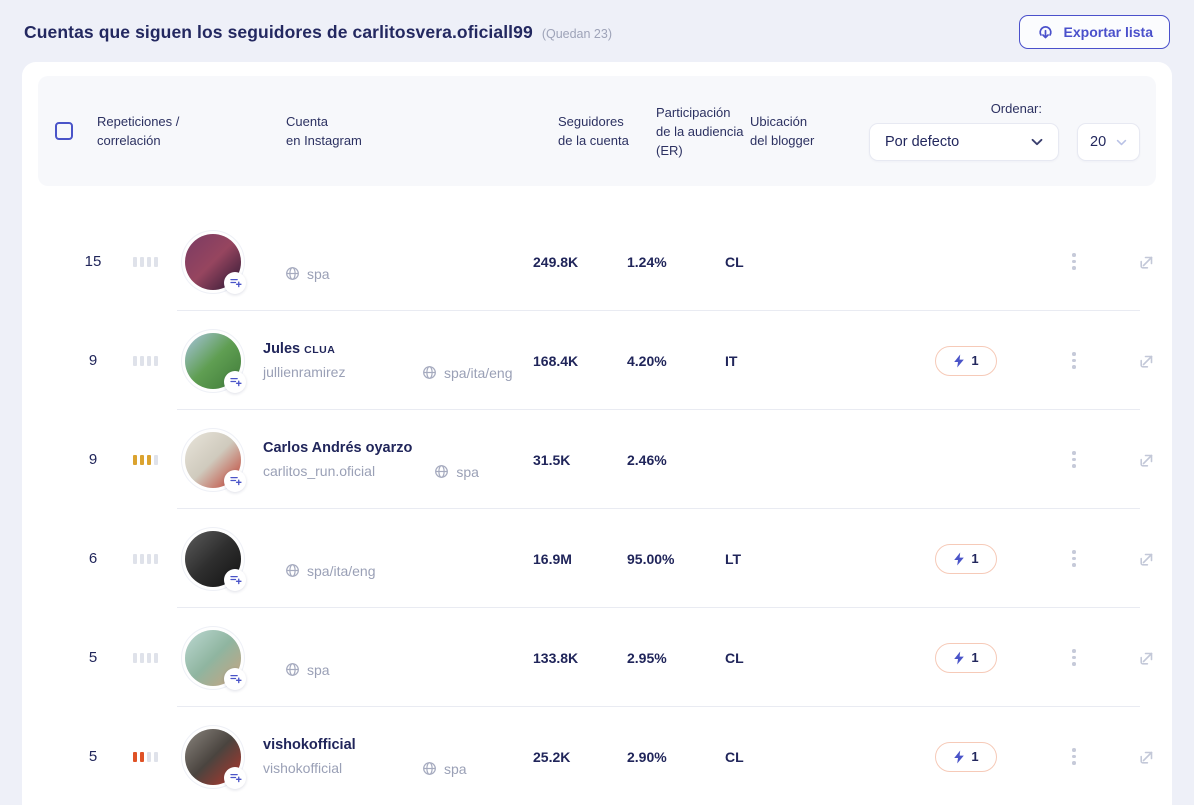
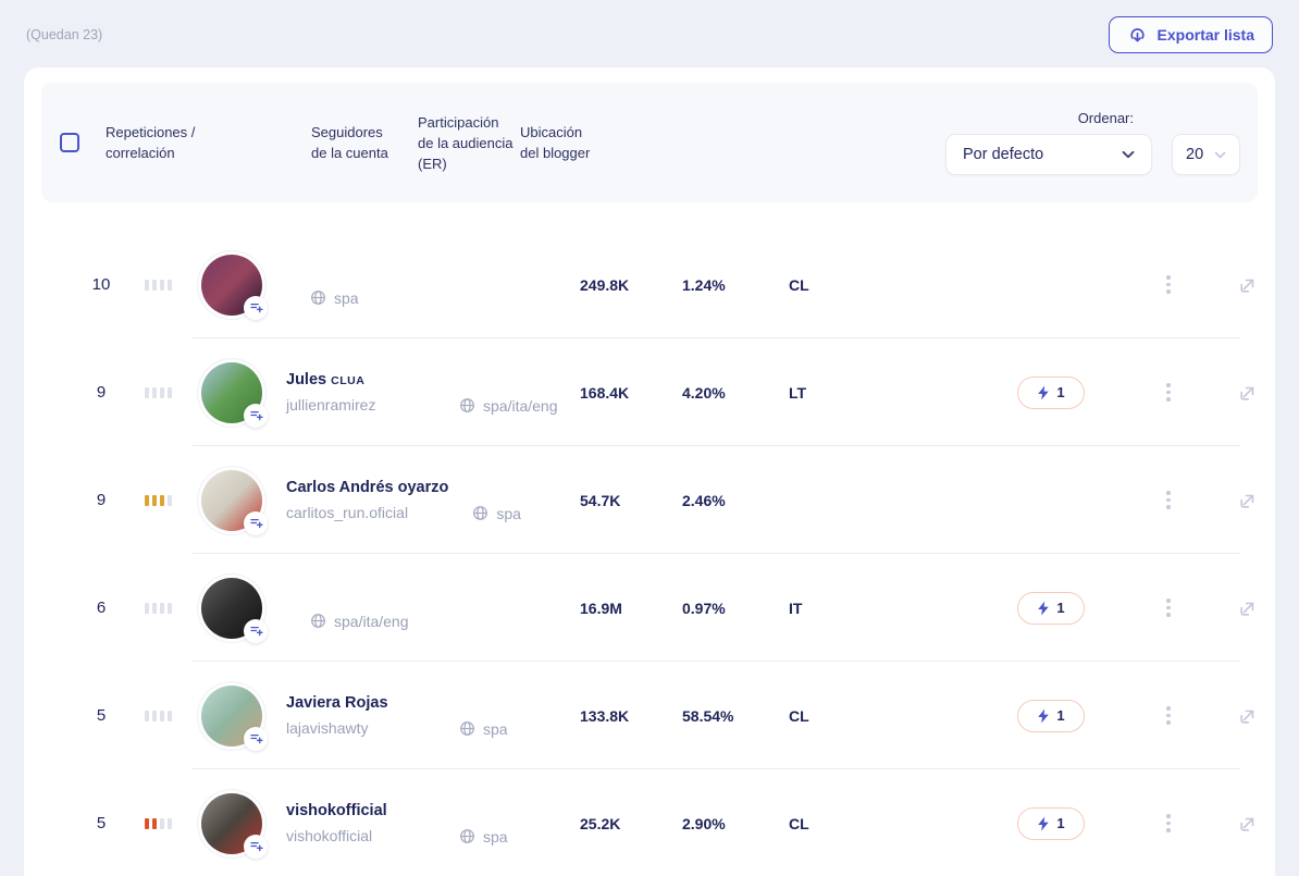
- Cuentas que siguen los seguidores de carlitosvera.oficiall99
  (Quedan 23)
  Exportar lista
  Repeticiones /
  correlación
- Cuenta
- en Instagram
  Seguidores
  de la cuenta
  Participación
  de la audiencia
  (ER)
  Ubicación
  del blogger
  Ordenar:
  Por defecto
  20
- 15
+ 10
  spa
  249.8K
  1.24%
  CL
  9
  Jules CLUA
  jullienramirez
  spa/ita/eng
  168.4K
  4.20%
- IT
+ LT
  1
  9
  Carlos Andrés oyarzo
  carlitos_run.oficial
  spa
- 31.5K
+ 54.7K
  2.46%
  6
  spa/ita/eng
  16.9M
- 95.00%
+ 0.97%
- LT
+ IT
  1
  5
+ Javiera Rojas
+ lajavishawty
  spa
  133.8K
- 2.95%
+ 58.54%
  CL
  1
  5
  vishokofficial
  vishokofficial
  spa
  25.2K
  2.90%
  CL
  1
